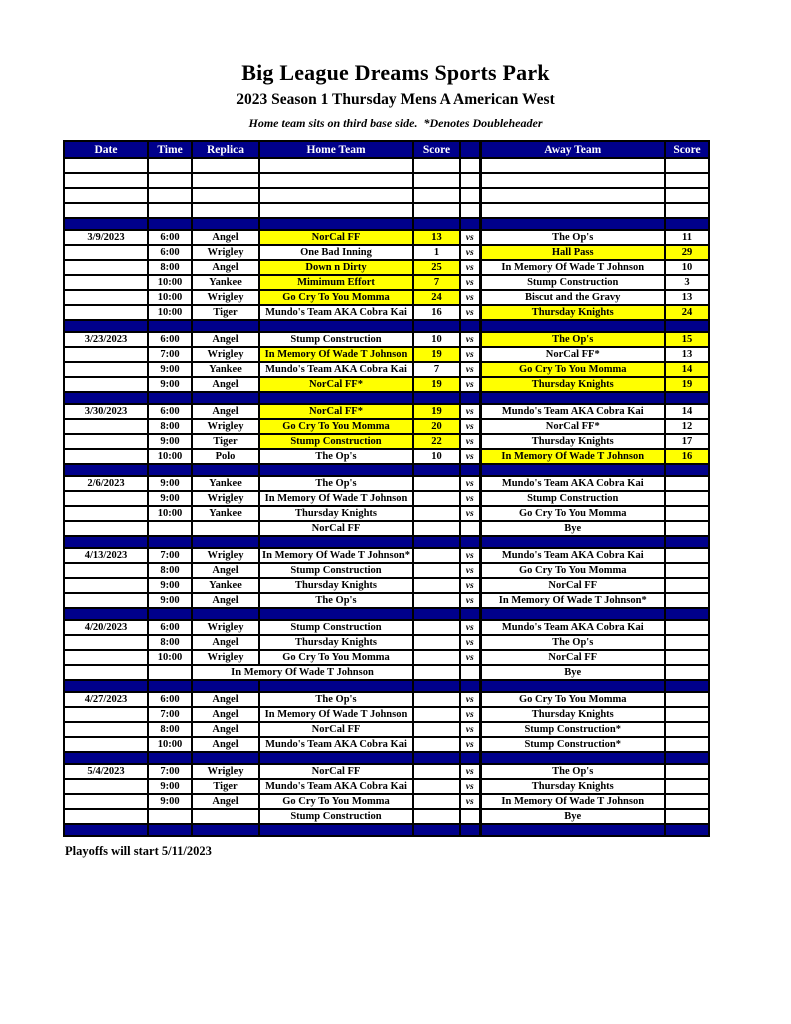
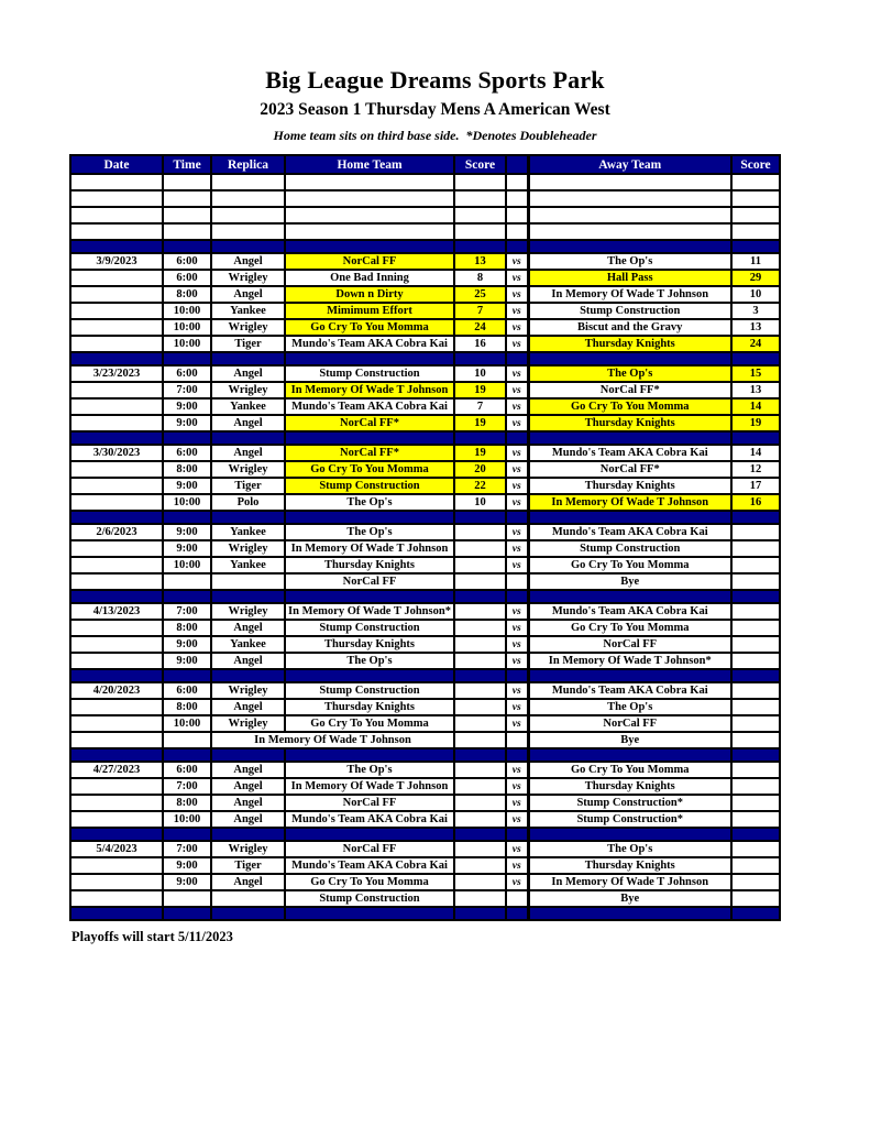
  Big League Dreams Sports Park
  2023 Season 1 Thursday Mens A American West
  Home team sits on third base side. *Denotes Doubleheader
  Date	Time	Replica	Home Team	Score		Away Team	Score
  3/9/2023	6:00	Angel	NorCal FF	13	vs	The Op's	11
- 	6:00	Wrigley	One Bad Inning	1	vs	Hall Pass	29
+ 	6:00	Wrigley	One Bad Inning	8	vs	Hall Pass	29
  	8:00	Angel	Down n Dirty	25	vs	In Memory Of Wade T Johnson	10
  	10:00	Yankee	Mimimum Effort	7	vs	Stump Construction	3
  	10:00	Wrigley	Go Cry To You Momma	24	vs	Biscut and the Gravy	13
  	10:00	Tiger	Mundo's Team AKA Cobra Kai	16	vs	Thursday Knights	24
  3/23/2023	6:00	Angel	Stump Construction	10	vs	The Op's	15
  	7:00	Wrigley	In Memory Of Wade T Johnson	19	vs	NorCal FF*	13
  	9:00	Yankee	Mundo's Team AKA Cobra Kai	7	vs	Go Cry To You Momma	14
  	9:00	Angel	NorCal FF*	19	vs	Thursday Knights	19
  3/30/2023	6:00	Angel	NorCal FF*	19	vs	Mundo's Team AKA Cobra Kai	14
  	8:00	Wrigley	Go Cry To You Momma	20	vs	NorCal FF*	12
  	9:00	Tiger	Stump Construction	22	vs	Thursday Knights	17
  	10:00	Polo	The Op's	10	vs	In Memory Of Wade T Johnson	16
  2/6/2023	9:00	Yankee	The Op's		vs	Mundo's Team AKA Cobra Kai
  	9:00	Wrigley	In Memory Of Wade T Johnson		vs	Stump Construction
  	10:00	Yankee	Thursday Knights		vs	Go Cry To You Momma
  			NorCal FF			Bye
  4/13/2023	7:00	Wrigley	In Memory Of Wade T Johnson*		vs	Mundo's Team AKA Cobra Kai
  	8:00	Angel	Stump Construction		vs	Go Cry To You Momma
  	9:00	Yankee	Thursday Knights		vs	NorCal FF
  	9:00	Angel	The Op's		vs	In Memory Of Wade T Johnson*
  4/20/2023	6:00	Wrigley	Stump Construction		vs	Mundo's Team AKA Cobra Kai
  	8:00	Angel	Thursday Knights		vs	The Op's
  	10:00	Wrigley	Go Cry To You Momma		vs	NorCal FF
  		In Memory Of Wade T Johnson			Bye
  4/27/2023	6:00	Angel	The Op's		vs	Go Cry To You Momma
  	7:00	Angel	In Memory Of Wade T Johnson		vs	Thursday Knights
  	8:00	Angel	NorCal FF		vs	Stump Construction*
  	10:00	Angel	Mundo's Team AKA Cobra Kai		vs	Stump Construction*
  5/4/2023	7:00	Wrigley	NorCal FF		vs	The Op's
  	9:00	Tiger	Mundo's Team AKA Cobra Kai		vs	Thursday Knights
  	9:00	Angel	Go Cry To You Momma		vs	In Memory Of Wade T Johnson
  			Stump Construction			Bye
  Playoffs will start 5/11/2023
